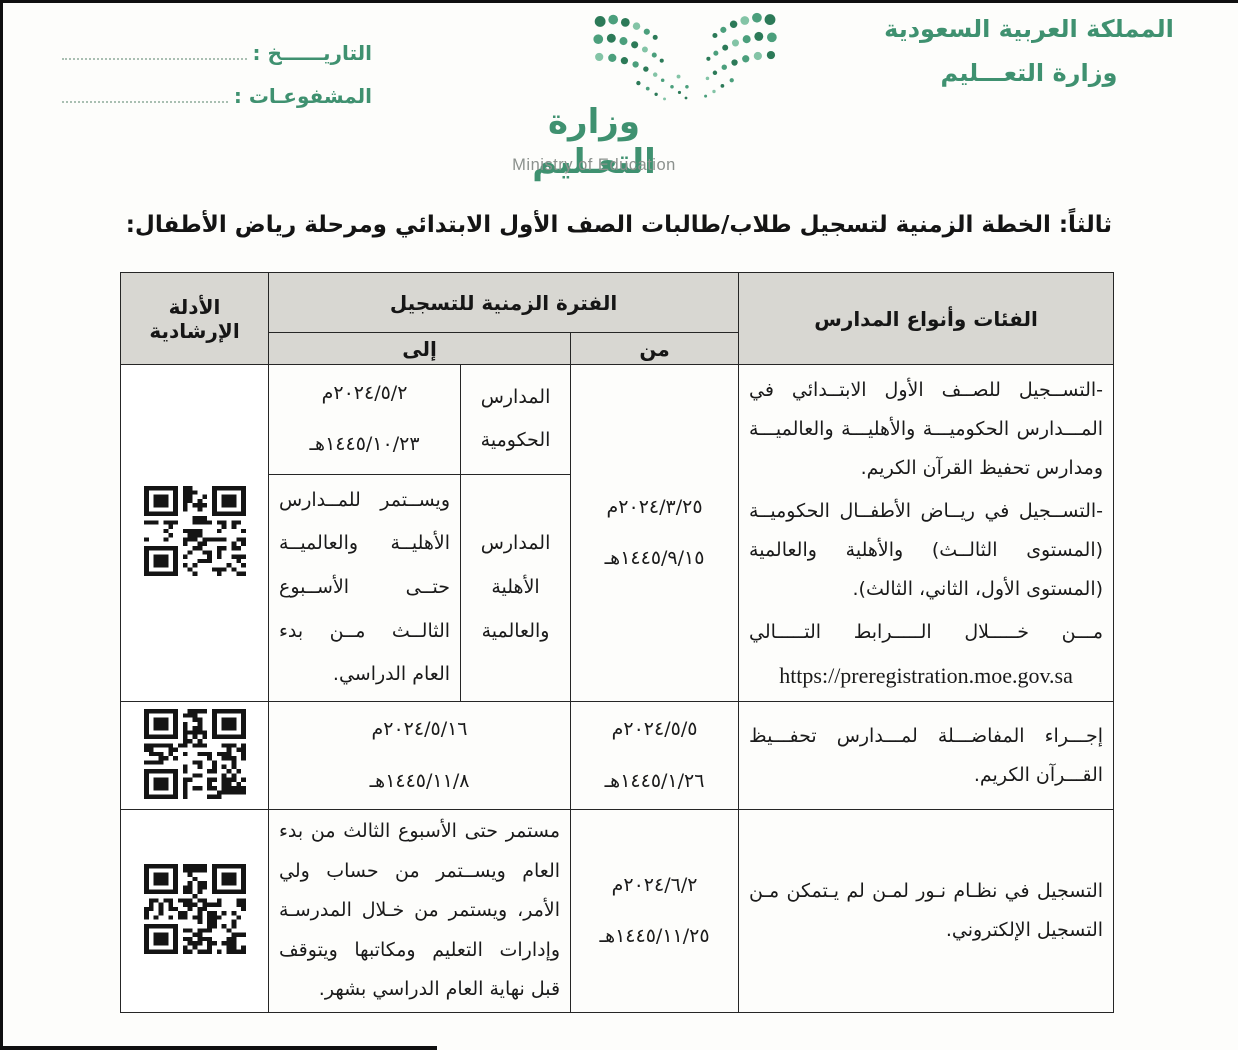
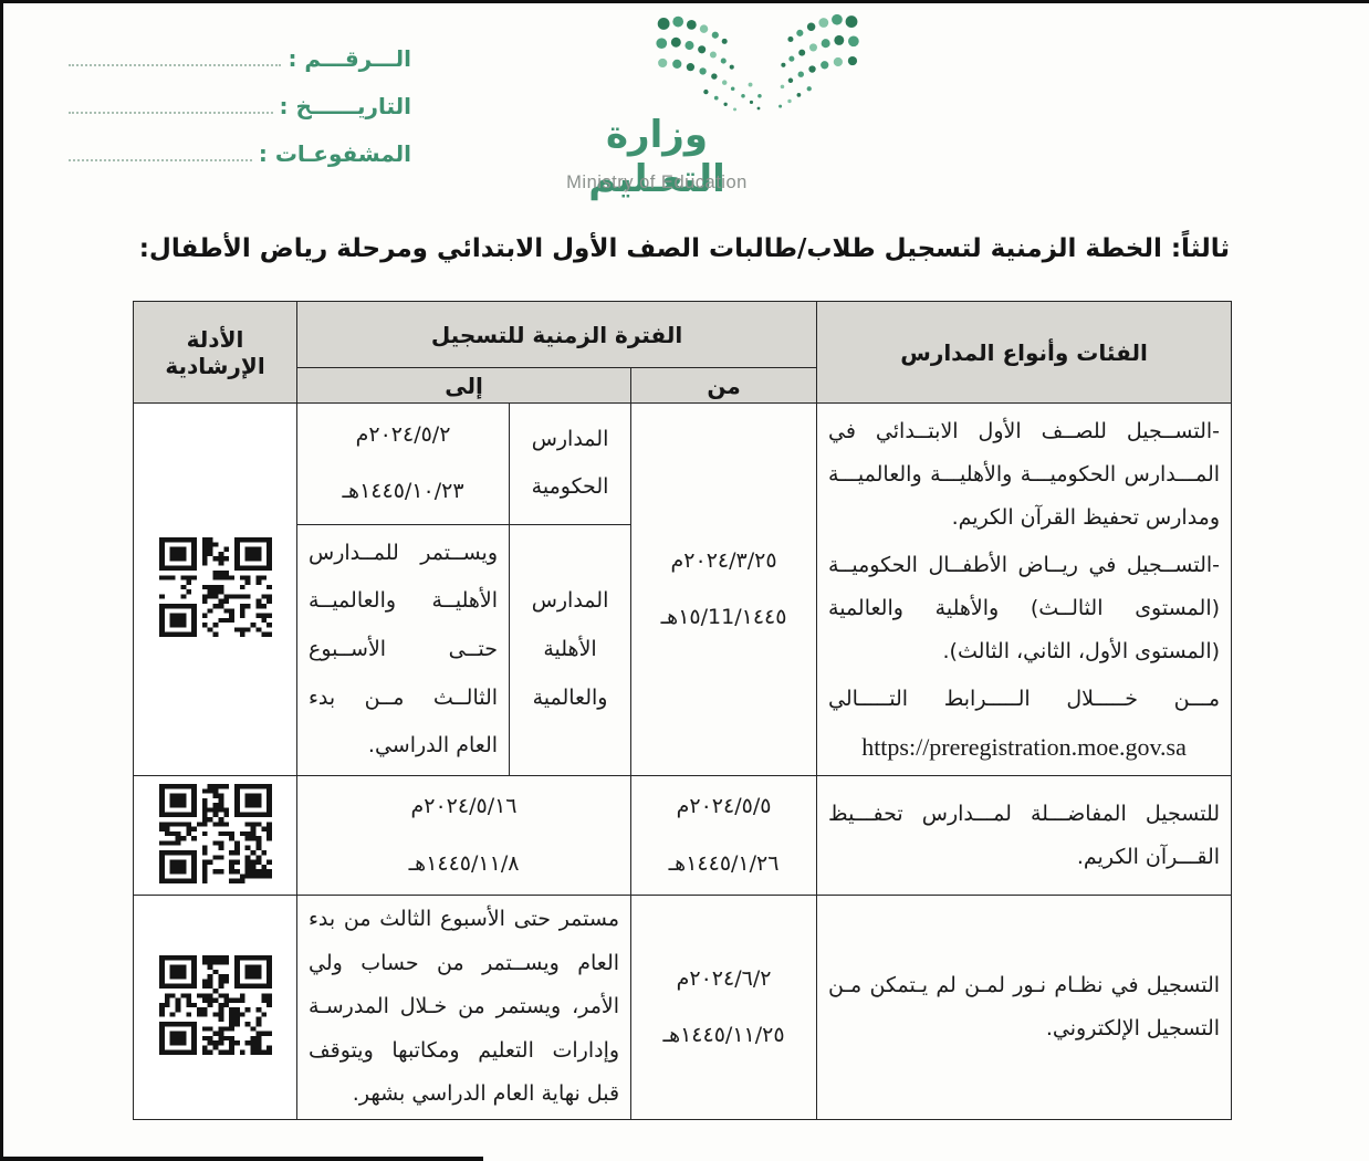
- المملكة العربية السعودية
- وزارة التعـــليم
  وزارة التعـليم
  Ministry of Education
+ الـــرقـــم :
  التاريــــــخ :
  المشفوعـات :
  ثالثاً: الخطة الزمنية لتسجيل طلاب/طالبات الصف الأول الابتدائي ومرحلة رياض الأطفال:
  الفئات وأنواع المدارس	الفترة الزمنية للتسجيل	الأدلة الإرشادية
  من	إلى
- -التســجيل للصــف الأول الابتــدائي في المـــدارس الحكوميـــة والأهليـــة والعالميـــة ومدارس تحفيظ القرآن الكريم. -التســجيل في ريــاض الأطفــال الحكوميــة (المستوى الثالــث) والأهلية والعالمية (المستوى الأول، الثاني، الثالث). مـــن خـــــلال الـــــرابط التـــــالي https://preregistration.moe.gov.sa	٢٠٢٤/٣/٢٥م ١٤٤٥/٩/١٥هـ	المدارس الحكومية	٢٠٢٤/٥/٢م ١٤٤٥/١٠/٢٣هـ
+ -التســجيل للصــف الأول الابتــدائي في المـــدارس الحكوميـــة والأهليـــة والعالميـــة ومدارس تحفيظ القرآن الكريم. -التســجيل في ريــاض الأطفــال الحكوميــة (المستوى الثالــث) والأهلية والعالمية (المستوى الأول، الثاني، الثالث). مـــن خـــــلال الـــــرابط التـــــالي https://preregistration.moe.gov.sa	٢٠٢٤/٣/٢٥م ١٤٤٥/11/١٥هـ	المدارس الحكومية	٢٠٢٤/٥/٢م ١٤٤٥/١٠/٢٣هـ
  المدارس الأهلية والعالمية	ويســتمر للمــدارس الأهليــة والعالميــة حتــى الأســبوع الثالــث مــن بدء العام الدراسي.
- إجـــراء المفاضـــلة لمـــدارس تحفـــيظ القـــرآن الكريم.	٢٠٢٤/٥/٥م ١٤٤٥/١/٢٦هـ	٢٠٢٤/٥/١٦م ١٤٤٥/١١/٨هـ
+ للتسجيل المفاضـــلة لمـــدارس تحفـــيظ القـــرآن الكريم.	٢٠٢٤/٥/٥م ١٤٤٥/١/٢٦هـ	٢٠٢٤/٥/١٦م ١٤٤٥/١١/٨هـ
  التسجيل في نظـام نـور لمـن لم يـتمكن مـن التسجيل الإلكتروني.	٢٠٢٤/٦/٢م ١٤٤٥/١١/٢٥هـ	مستمر حتى الأسبوع الثالث من بدء العام ويســتمر من حساب ولي الأمر، ويستمر من خـلال المدرسـة وإدارات التعليم ومكاتبها ويتوقف قبل نهاية العام الدراسي بشهر.
